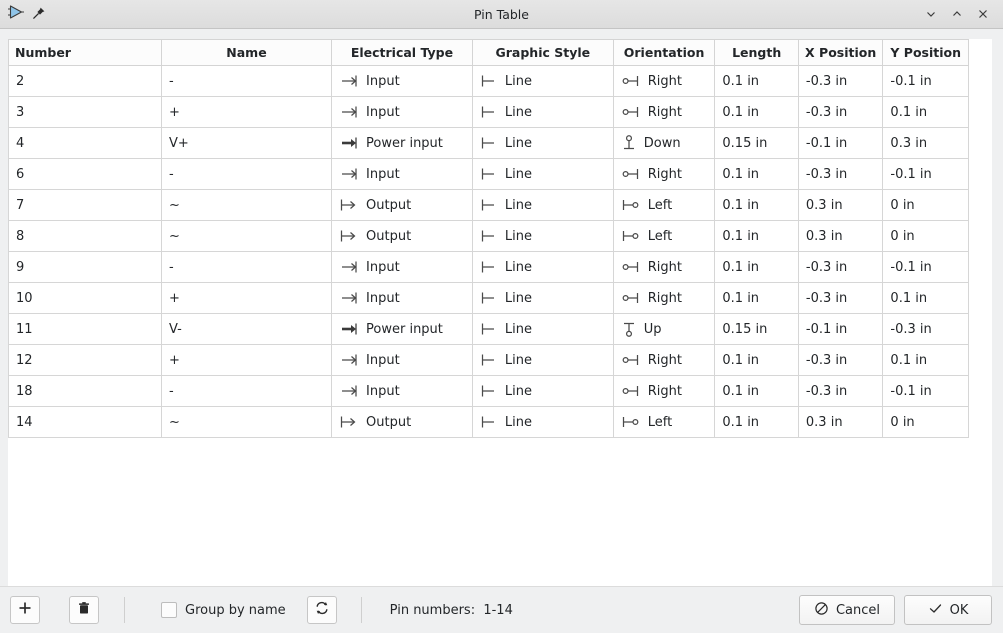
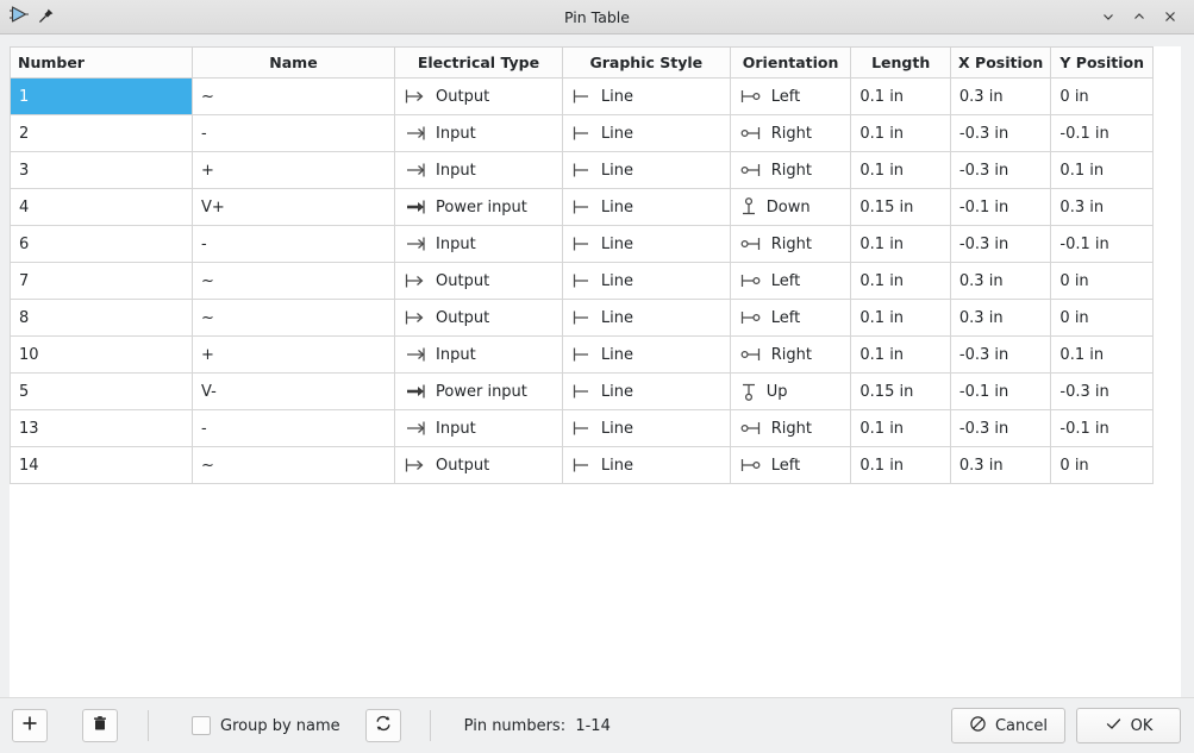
  Pin Table
  Number	Name	Electrical Type	Graphic Style	Orientation	Length	X Position	Y Position
+ 1	~	Output	Line	Left	0.1 in	0.3 in	0 in
  2	-	Input	Line	Right	0.1 in	-0.3 in	-0.1 in
  3	+	Input	Line	Right	0.1 in	-0.3 in	0.1 in
  4	V+	Power input	Line	Down	0.15 in	-0.1 in	0.3 in
  6	-	Input	Line	Right	0.1 in	-0.3 in	-0.1 in
  7	~	Output	Line	Left	0.1 in	0.3 in	0 in
  8	~	Output	Line	Left	0.1 in	0.3 in	0 in
- 9	-	Input	Line	Right	0.1 in	-0.3 in	-0.1 in
  10	+	Input	Line	Right	0.1 in	-0.3 in	0.1 in
- 11	V-	Power input	Line	Up	0.15 in	-0.1 in	-0.3 in
+ 5	V-	Power input	Line	Up	0.15 in	-0.1 in	-0.3 in
- 12	+	Input	Line	Right	0.1 in	-0.3 in	0.1 in
- 18	-	Input	Line	Right	0.1 in	-0.3 in	-0.1 in
+ 13	-	Input	Line	Right	0.1 in	-0.3 in	-0.1 in
  14	~	Output	Line	Left	0.1 in	0.3 in	0 in
  Group by name
  Pin numbers: 1-14
  Cancel
  OK
